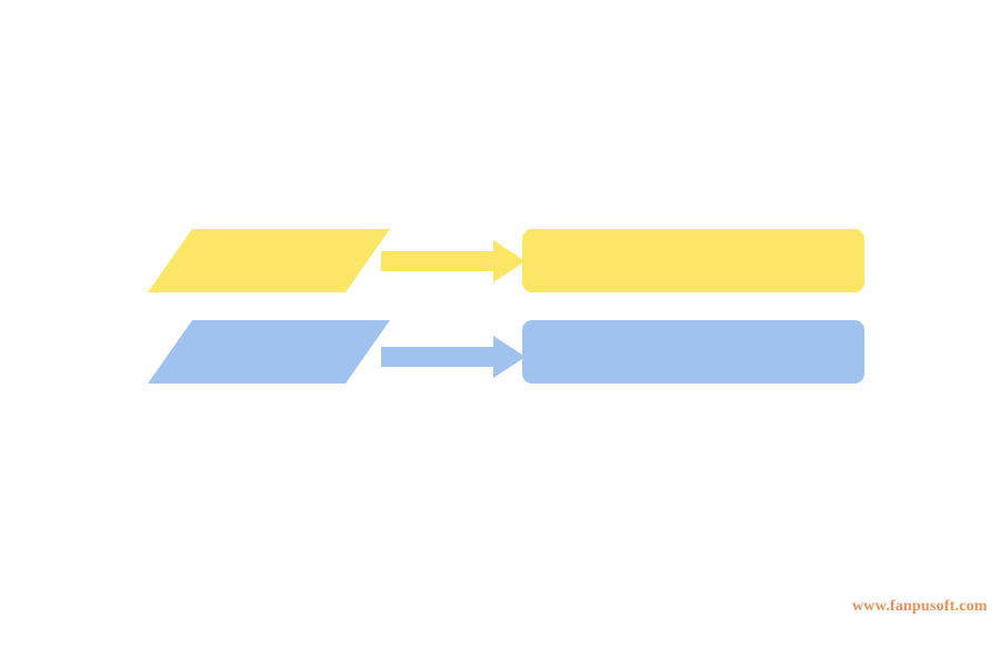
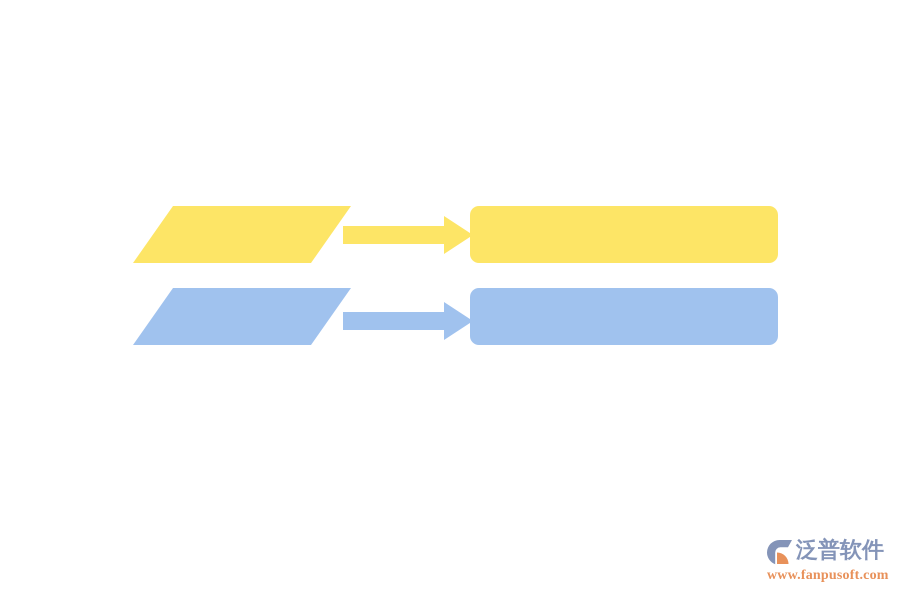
+ 泛普软件
  www.fanpusoft.com
